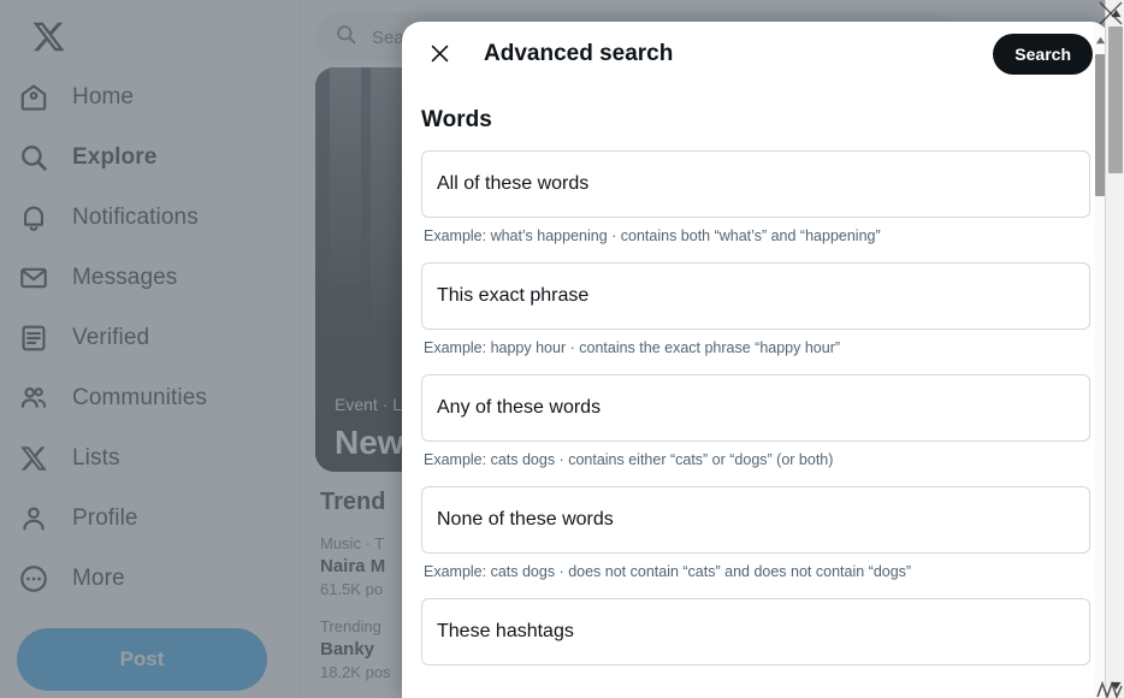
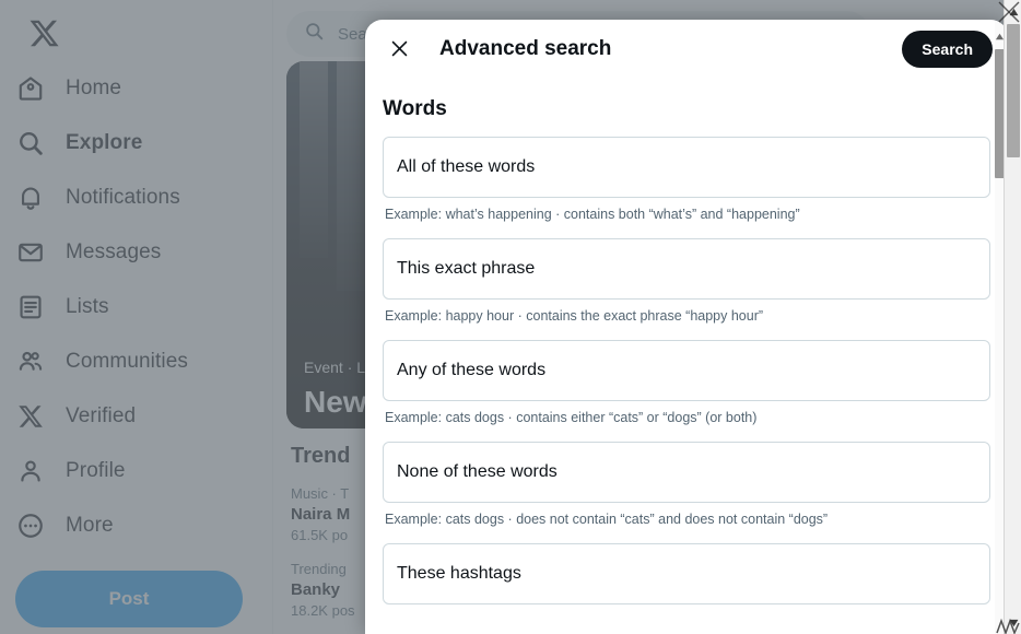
  Home
  Explore
  Notifications
  Messages
- Verified
+ Lists
  Communities
- Lists
+ Verified
  Profile
  More
  Post
  Event · L
  New
  Trend
  Music · T
  Naira M
  61.5K po
  Trending
  Banky
  18.2K pos
  Advanced search
  Search
  Words
  All of these words
  Example: what’s happening · contains both “what’s” and “happening”
  This exact phrase
  Example: happy hour · contains the exact phrase “happy hour”
  Any of these words
  Example: cats dogs · contains either “cats” or “dogs” (or both)
  None of these words
  Example: cats dogs · does not contain “cats” and does not contain “dogs”
  These hashtags
